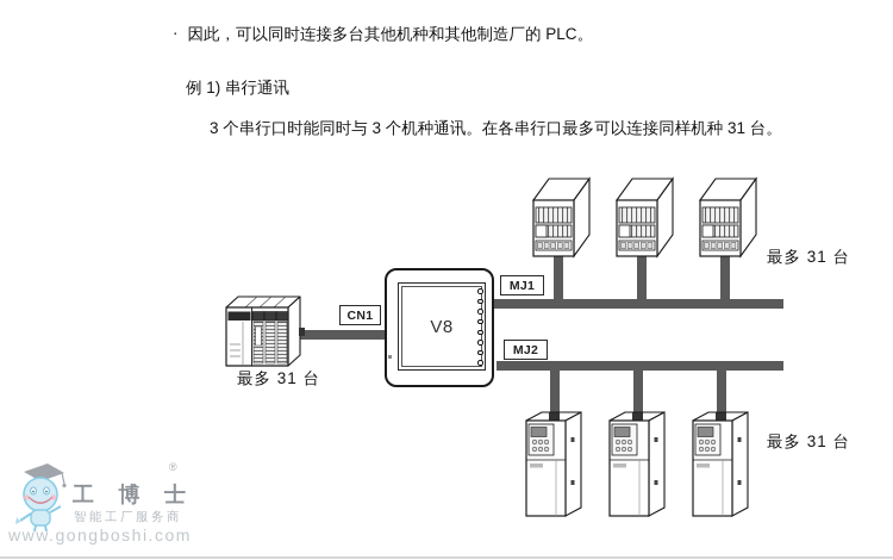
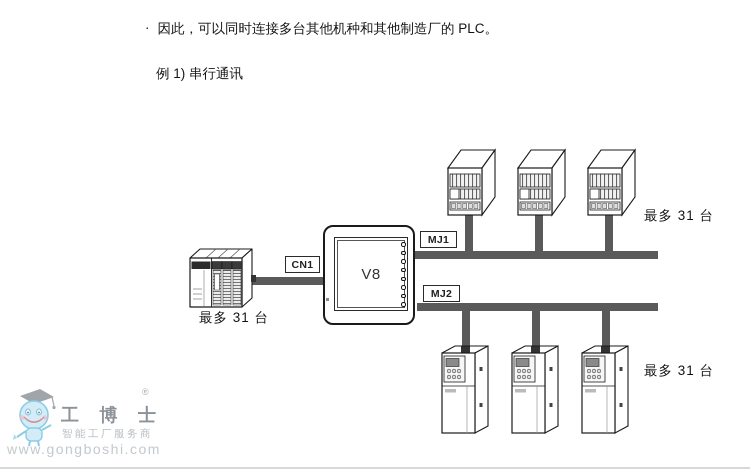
  · 因此，可以同时连接多台其他机种和其他制造厂的 PLC。
  例 1) 串行通讯
- 3 个串行口时能同时与 3 个机种通讯。在各串行口最多可以连接同样机种 31 台。
  V8
  CN1
  MJ1
  MJ2
  最多 31 台
  最多 31 台
  最多 31 台
  工 博 士
  ®
  智能工厂服务商
  www.gongboshi.com
